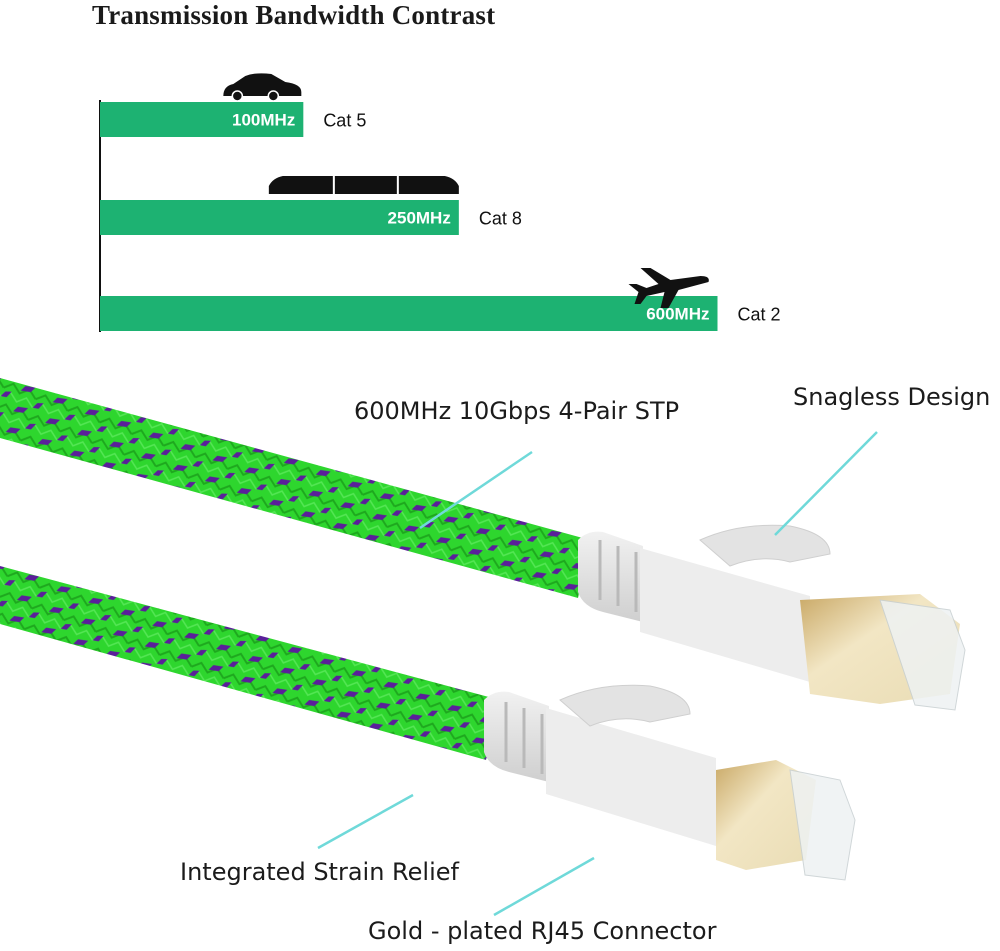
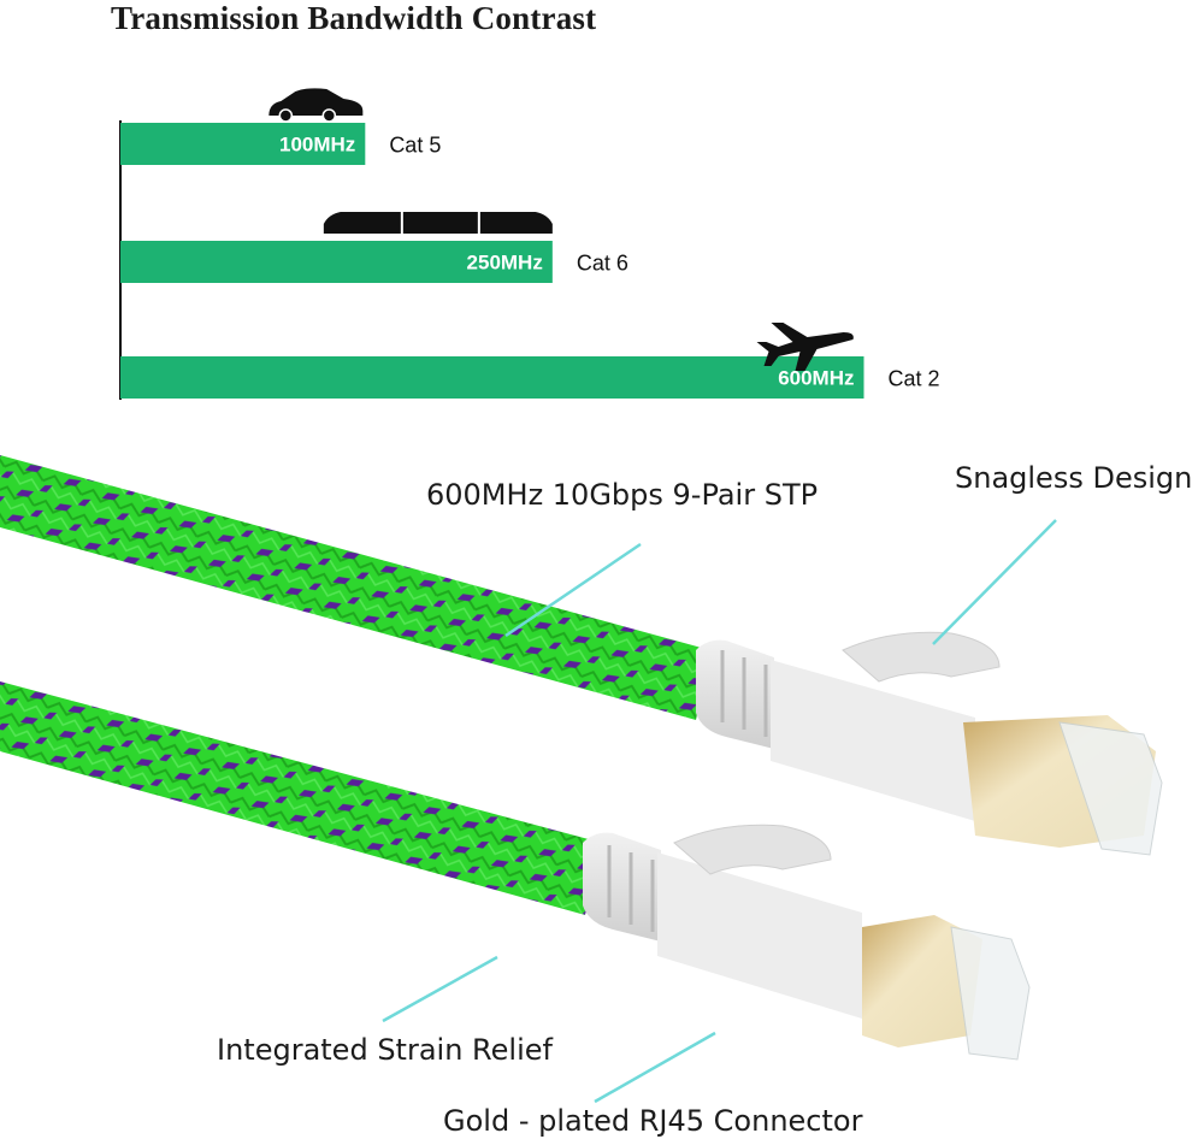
  Transmission Bandwidth Contrast
  100MHz
  Cat 5
  250MHz
- Cat 8
+ Cat 6
  600MHz
  Cat 2
- 600MHz 10Gbps 4-Pair STP
+ 600MHz 10Gbps 9-Pair STP
  Snagless Design
  Integrated Strain Relief
  Gold - plated RJ45 Connector
